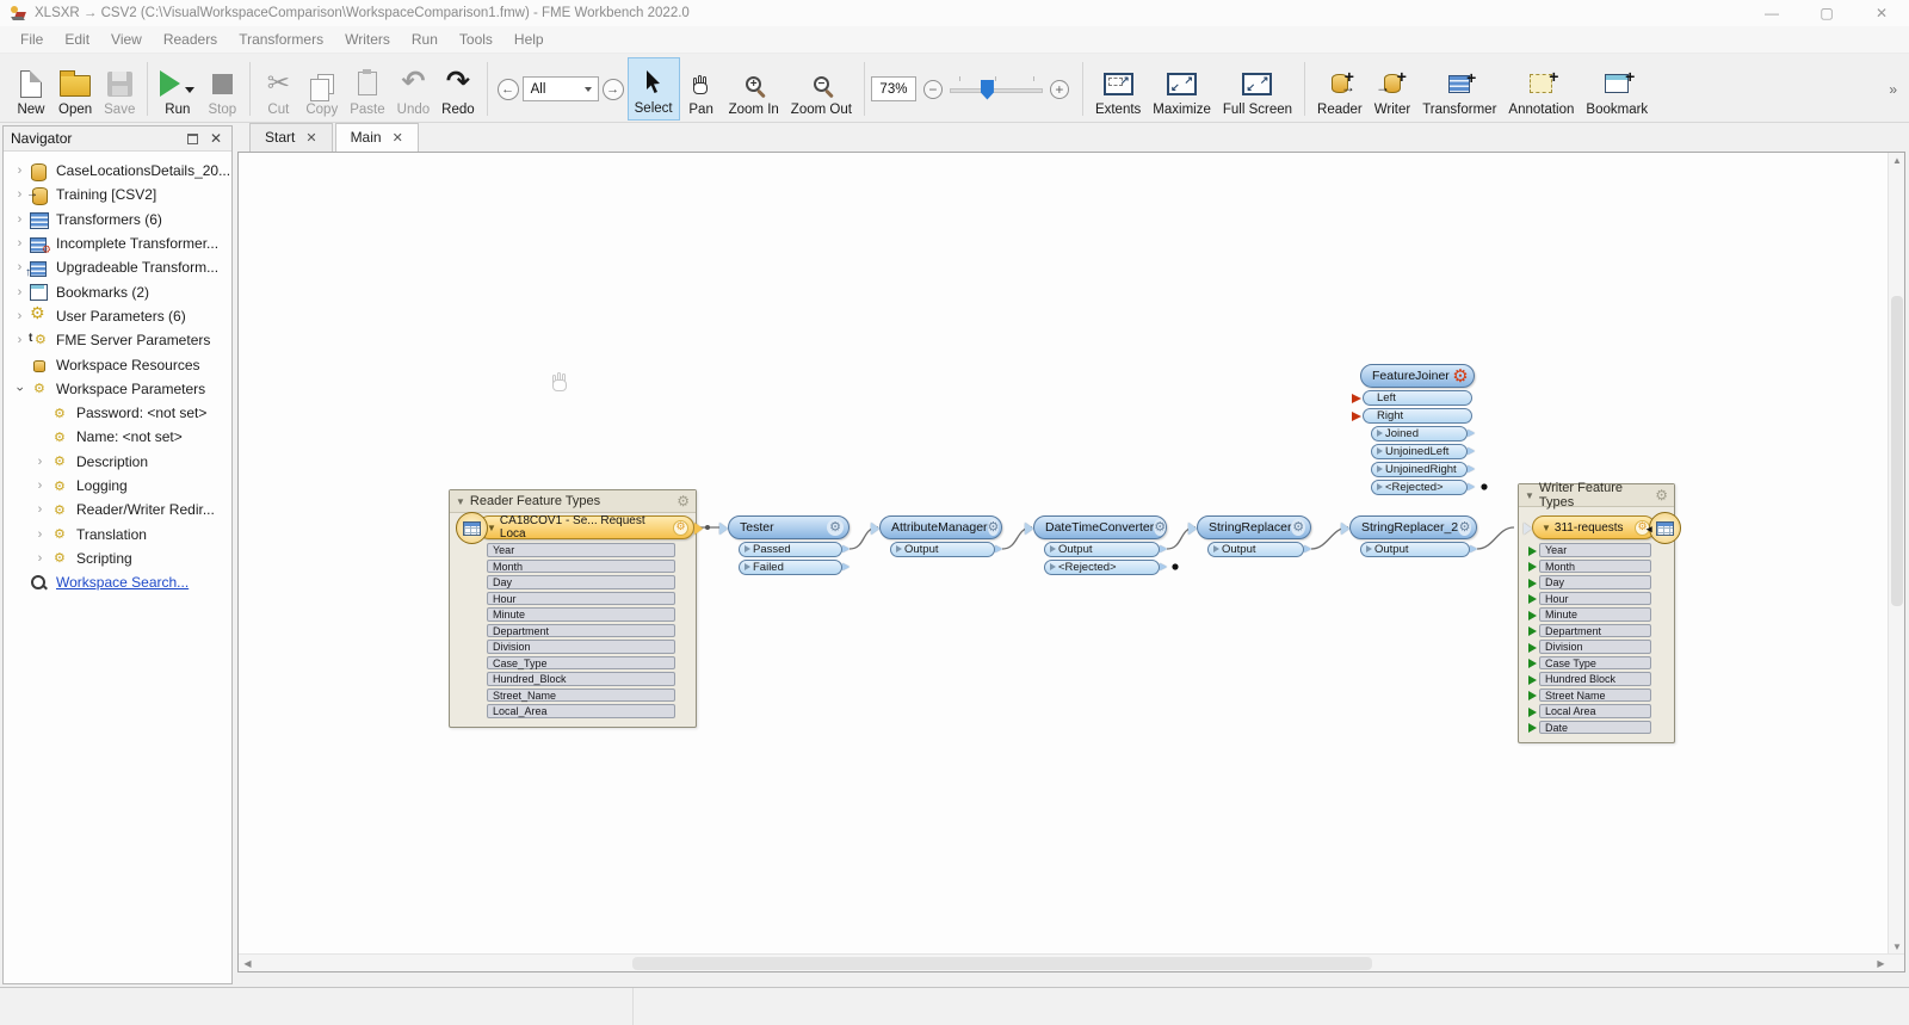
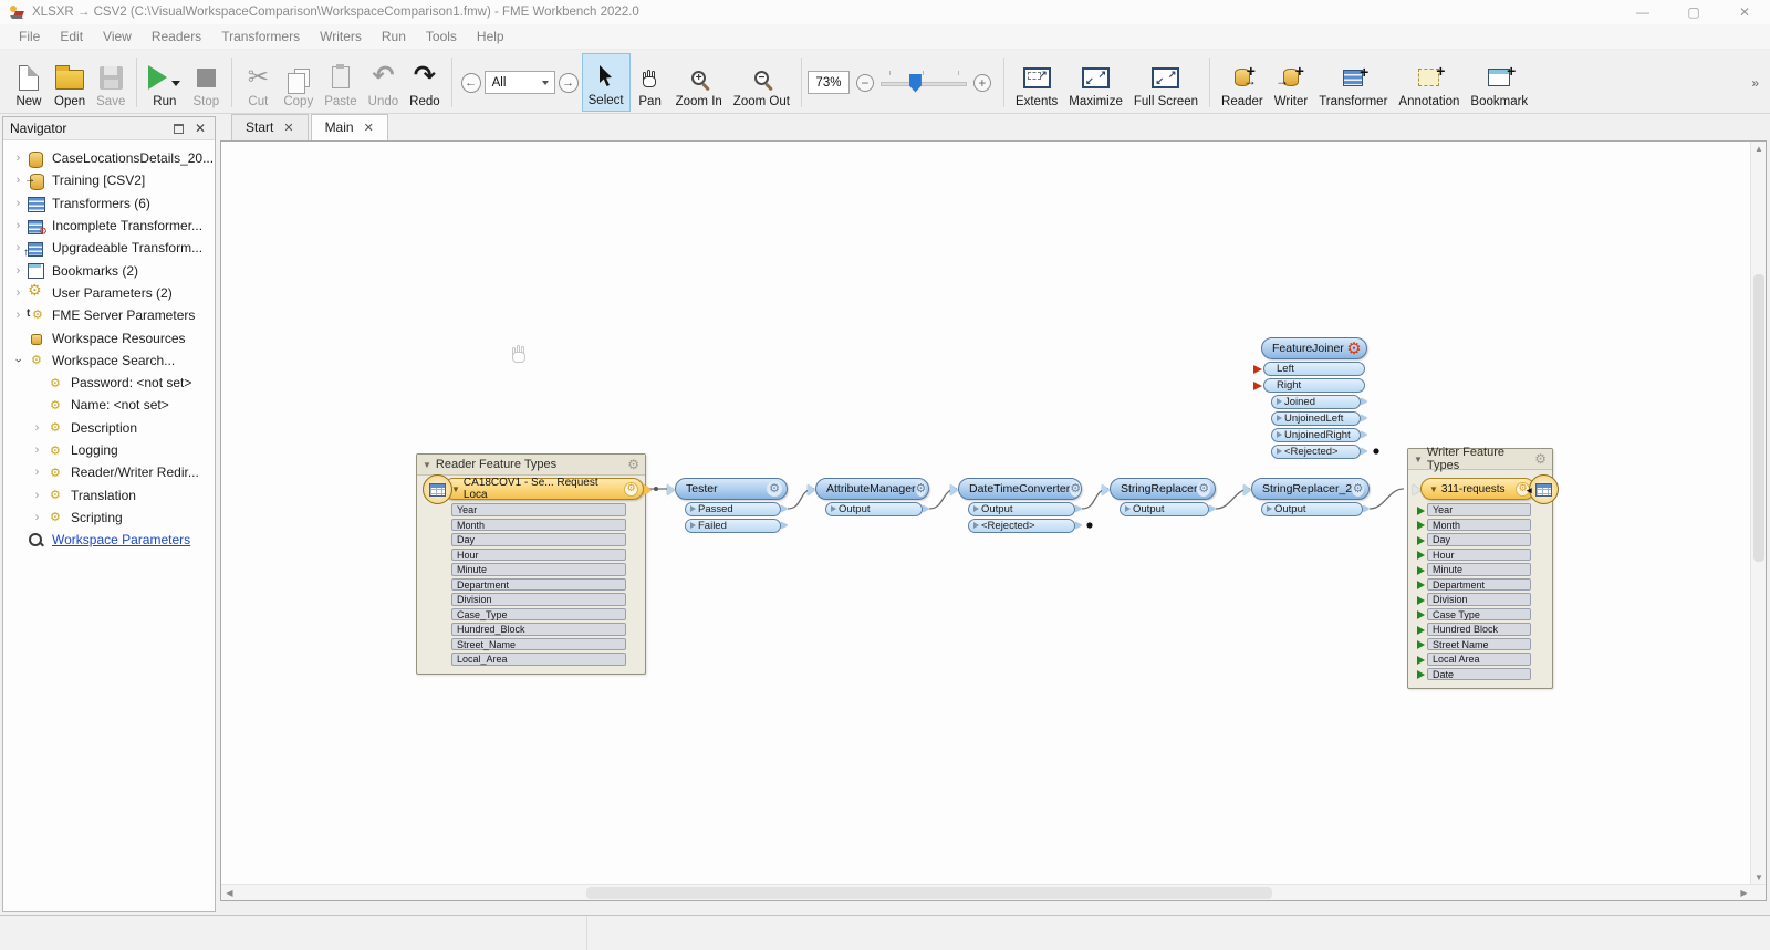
  XLSXR → CSV2 (C:\VisualWorkspaceComparison\WorkspaceComparison1.fmw) - FME Workbench 2022.0
  —
  ▢
  ✕
  File
  Edit
  View
  Readers
  Transformers
  Writers
  Run
  Tools
  Help
  New
  Open
  Save
  Run
  Stop
  ✂
  Cut
  Copy
  Paste
  ↶
  Undo
  ↷
  Redo
  ←
  All
  →
  Select
  Pan
  +
  Zoom In
  −
  Zoom Out
  73%
  −
  +
  ↗
  Extents
  ↗
  ↙
  Maximize
  ↗
  ↙
  Full Screen
  +
  →
  Reader
  +
  →
  Writer
  +
  Transformer
  +
  Annotation
  +
  Bookmark
  »
  Navigator
  ✕
  ›
  CaseLocationsDetails_20...
  ›
  Training [CSV2]
  ›
  Transformers (6)
  ›
  Incomplete Transformer...
  ›
  Upgradeable Transform...
  ›
  Bookmarks (2)
  ›
- User Parameters (6)
+ User Parameters (2)
  ›
  FME Server Parameters
  Workspace Resources
- Workspace Parameters
+ Workspace Search...
  Password: <not set>
  Name: <not set>
  ›
  Description
  ›
  Logging
  ›
  Reader/Writer Redir...
  ›
  Translation
  ›
  Scripting
- Workspace Search...
+ Workspace Parameters
  Start
  ✕
  Main
  ✕
  ▼
  Reader Feature Types
  ⚙
  ▼
  Writer Feature Types
  ⚙
  Tester
  ⚙
  Passed
  Failed
  AttributeManager
  ⚙
  Output
  DateTimeConverter
  ⚙
  Output
  <Rejected>
  StringReplacer
  ⚙
  Output
  StringReplacer_2
  ⚙
  Output
  FeatureJoiner
  ⚙
  Left
  Right
  Joined
  UnjoinedLeft
  UnjoinedRight
  <Rejected>
  ▼
  CA18COV1 - Se... Request Loca
  ⚙
  Year
  Month
  Day
  Hour
  Minute
  Department
  Division
  Case_Type
  Hundred_Block
  Street_Name
  Local_Area
  ▼
  311-requests
  ⚙
  ◂
  Year
  Month
  Day
  Hour
  Minute
  Department
  Division
  Case Type
  Hundred Block
  Street Name
  Local Area
  Date
  ▲
  ▼
  ◀
  ▶
